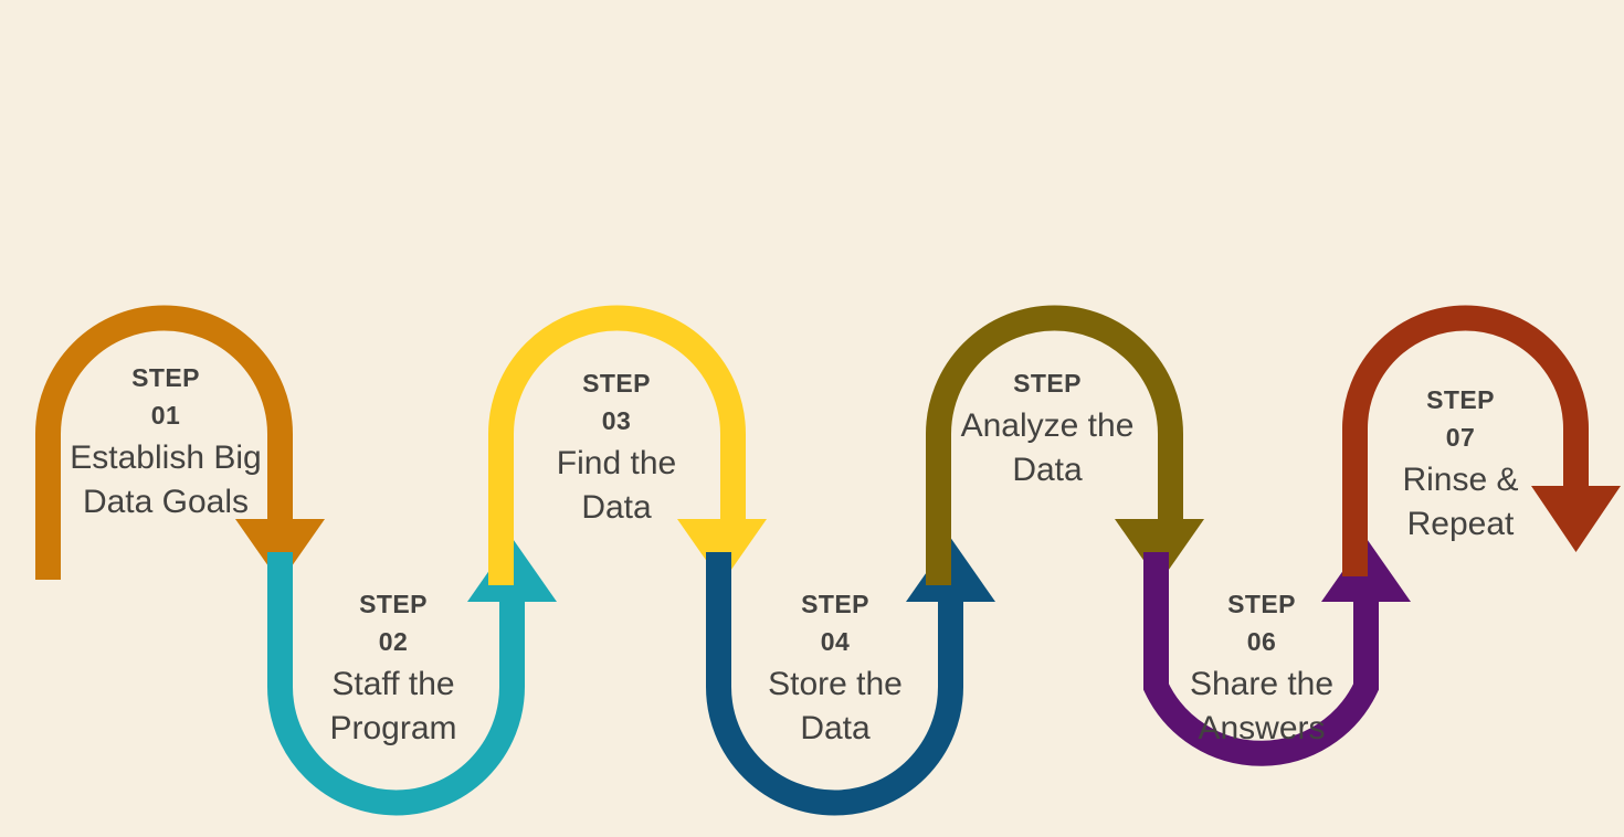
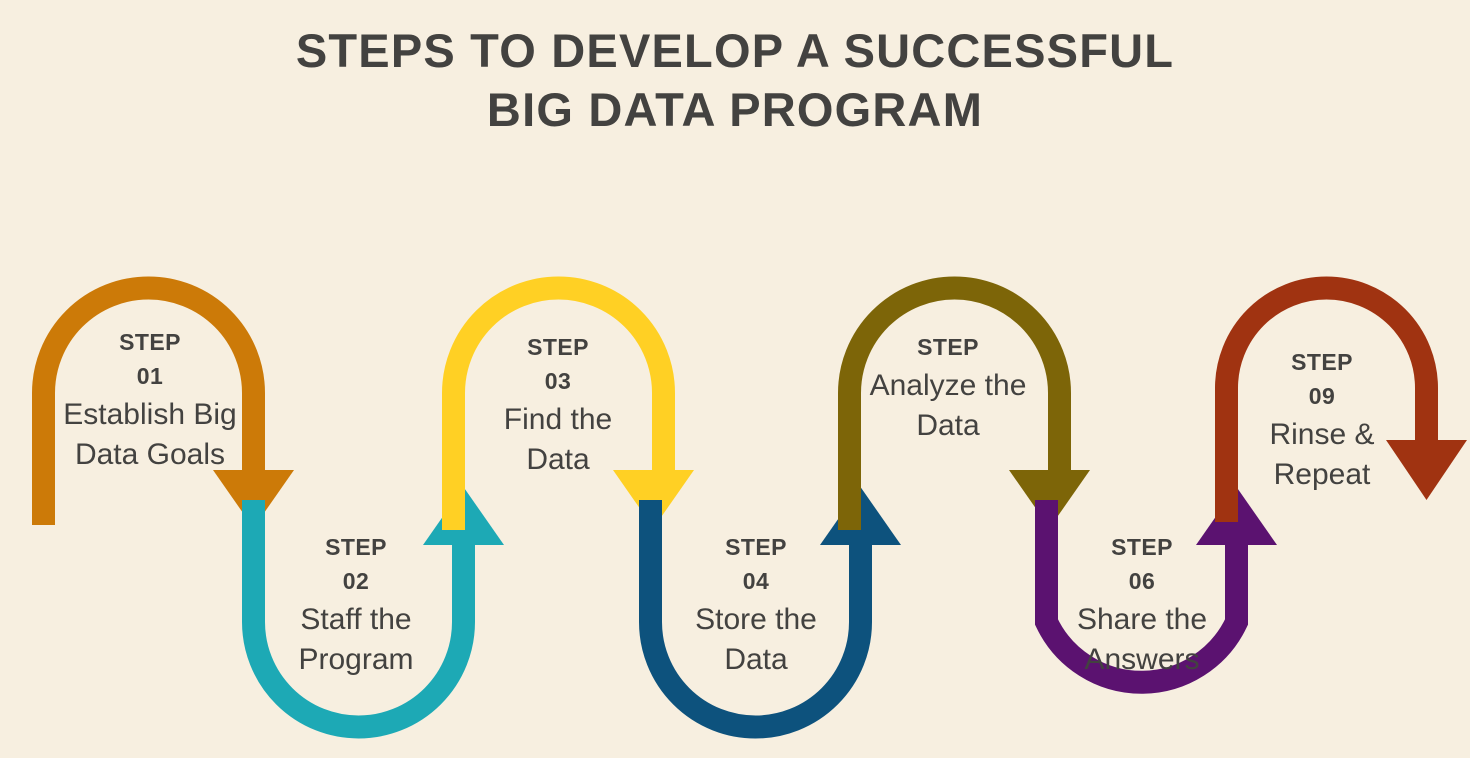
+ STEPS TO DEVELOP A SUCCESSFUL
+ BIG DATA PROGRAM
  STEP
  01
  Establish Big
  Data Goals
  STEP
  02
  Staff the
  Program
  STEP
  03
  Find the
  Data
  STEP
  04
  Store the
  Data
  STEP
  Analyze the
  Data
  STEP
  06
  Share the
  Answers
  STEP
- 07
+ 09
  Rinse &
  Repeat
